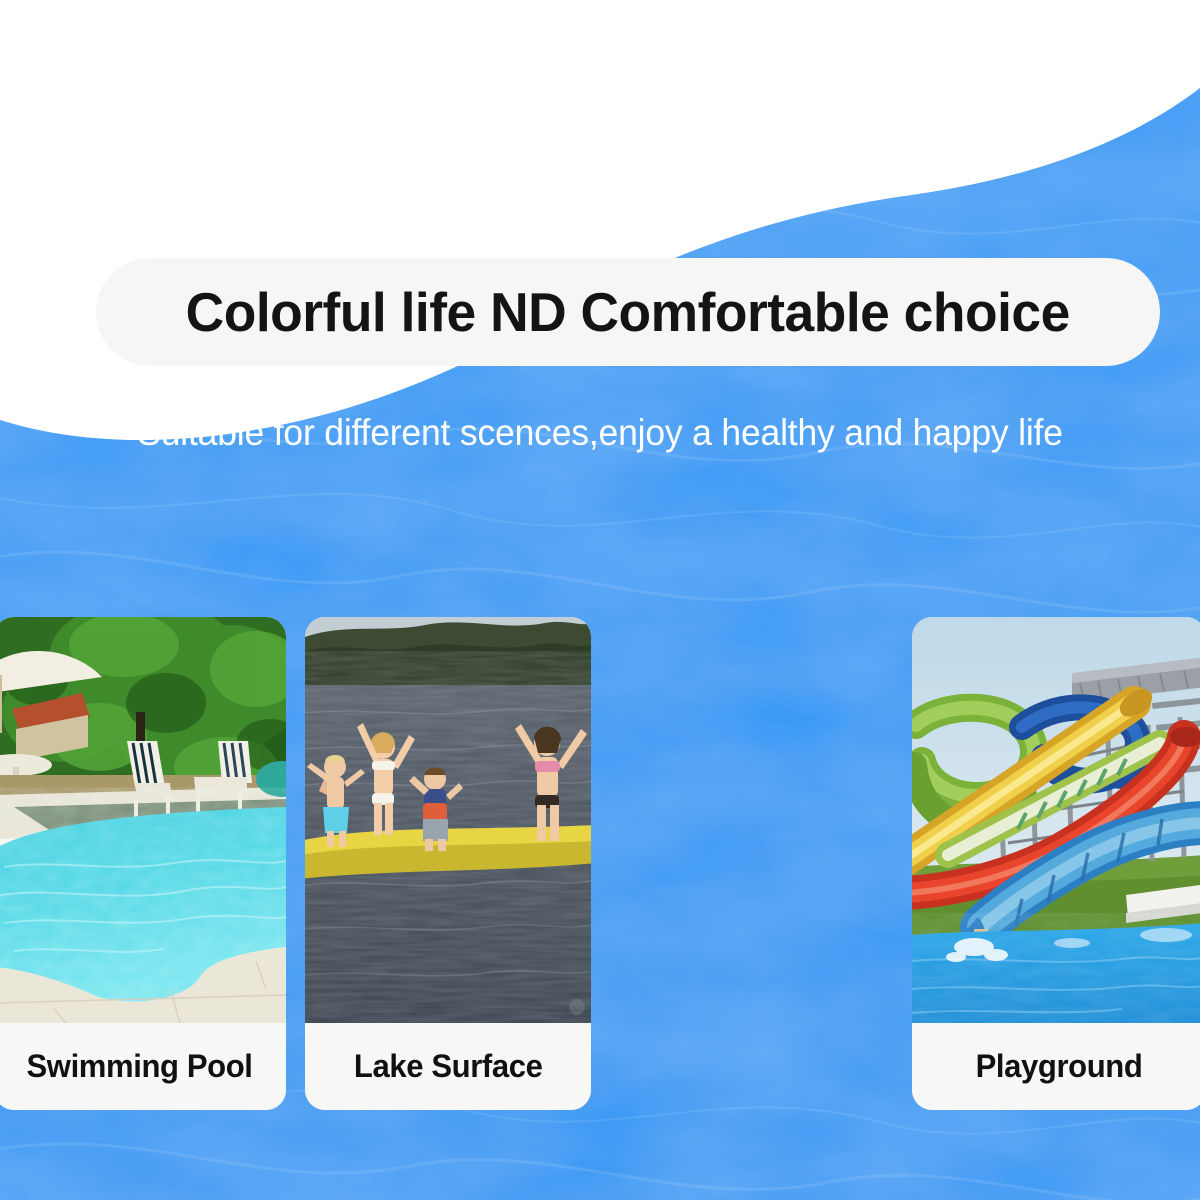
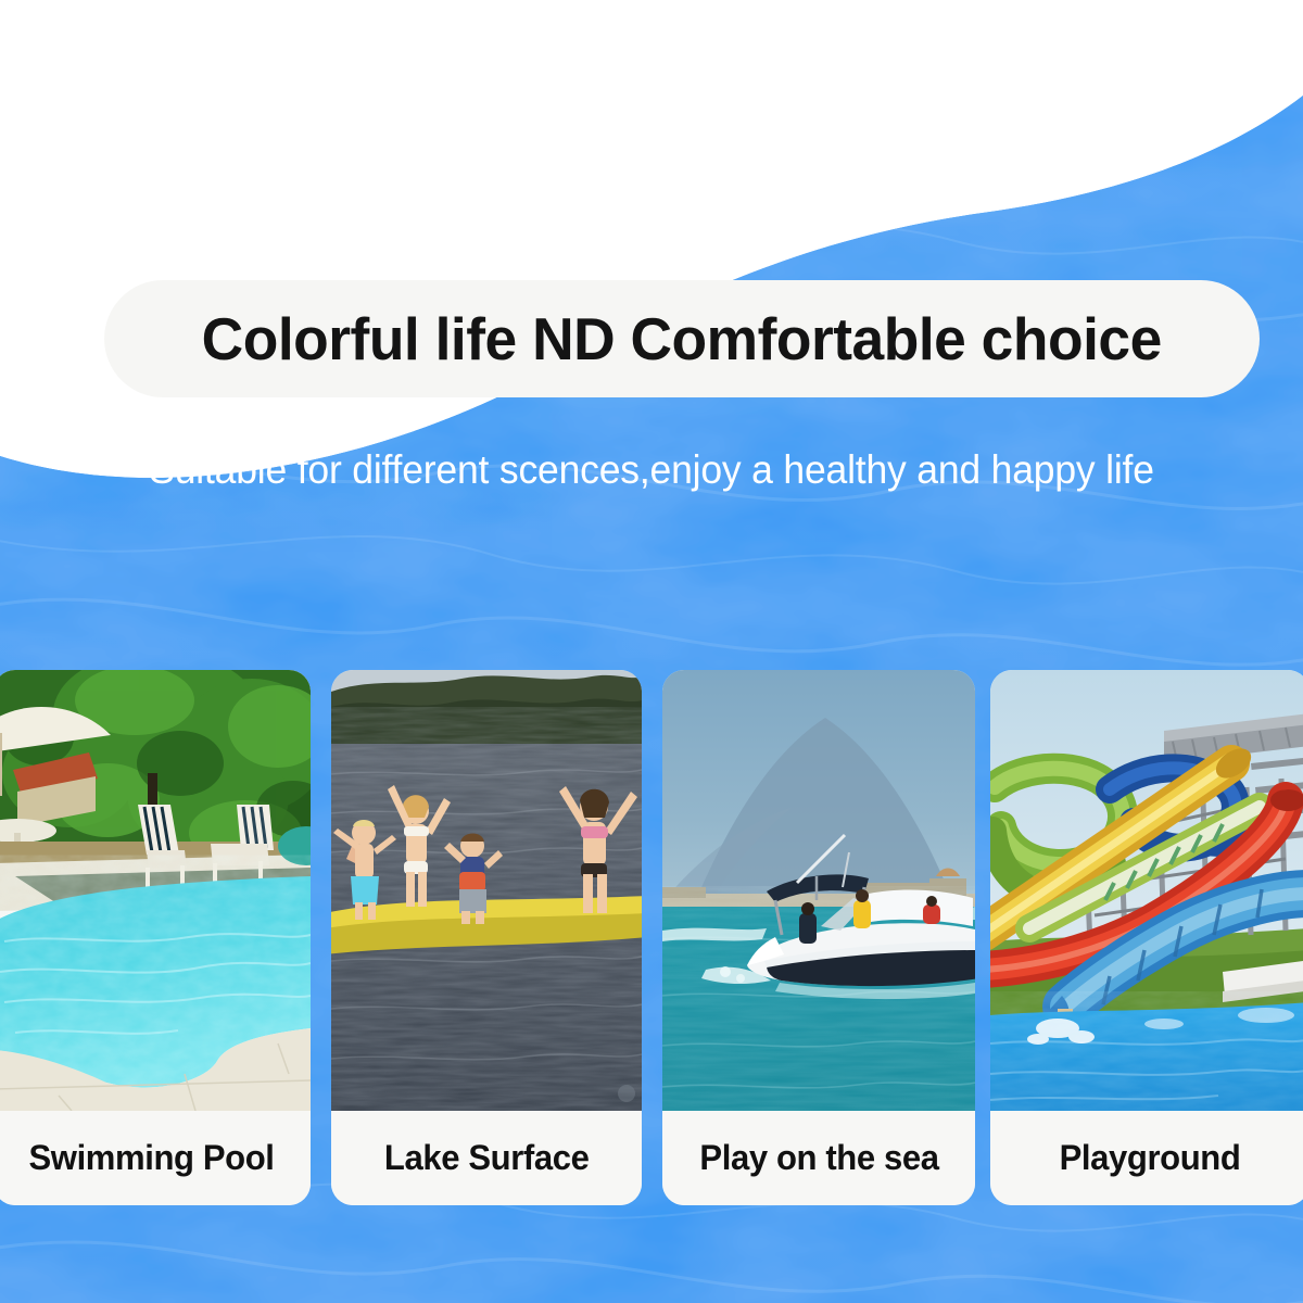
  Colorful life ND Comfortable choice
  Suitable for different scences,enjoy a healthy and happy life
  Swimming Pool
  Lake Surface
+ Play on the sea
  Playground
